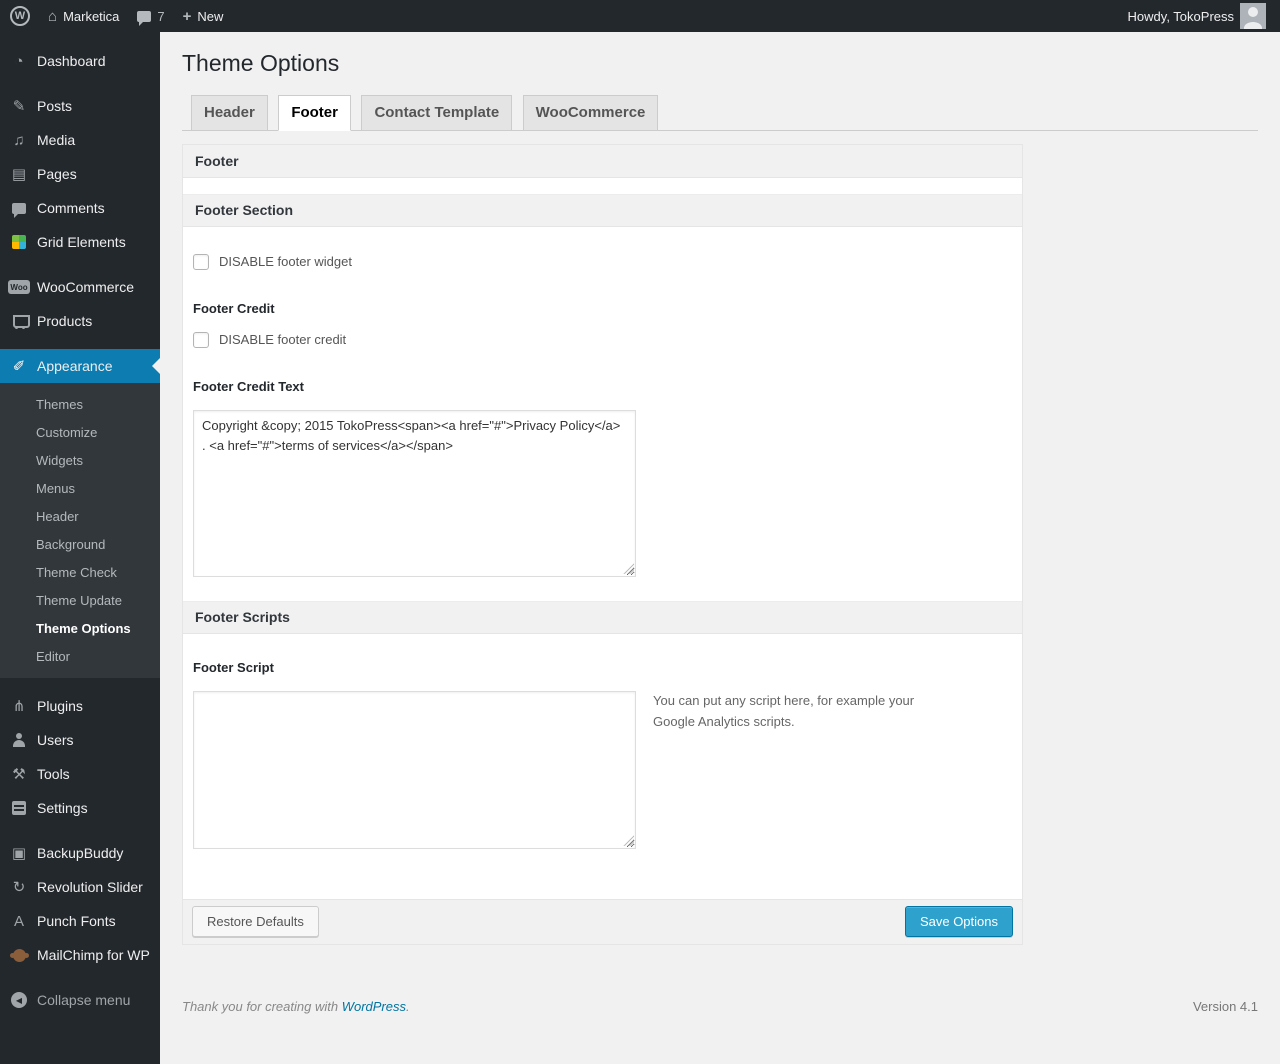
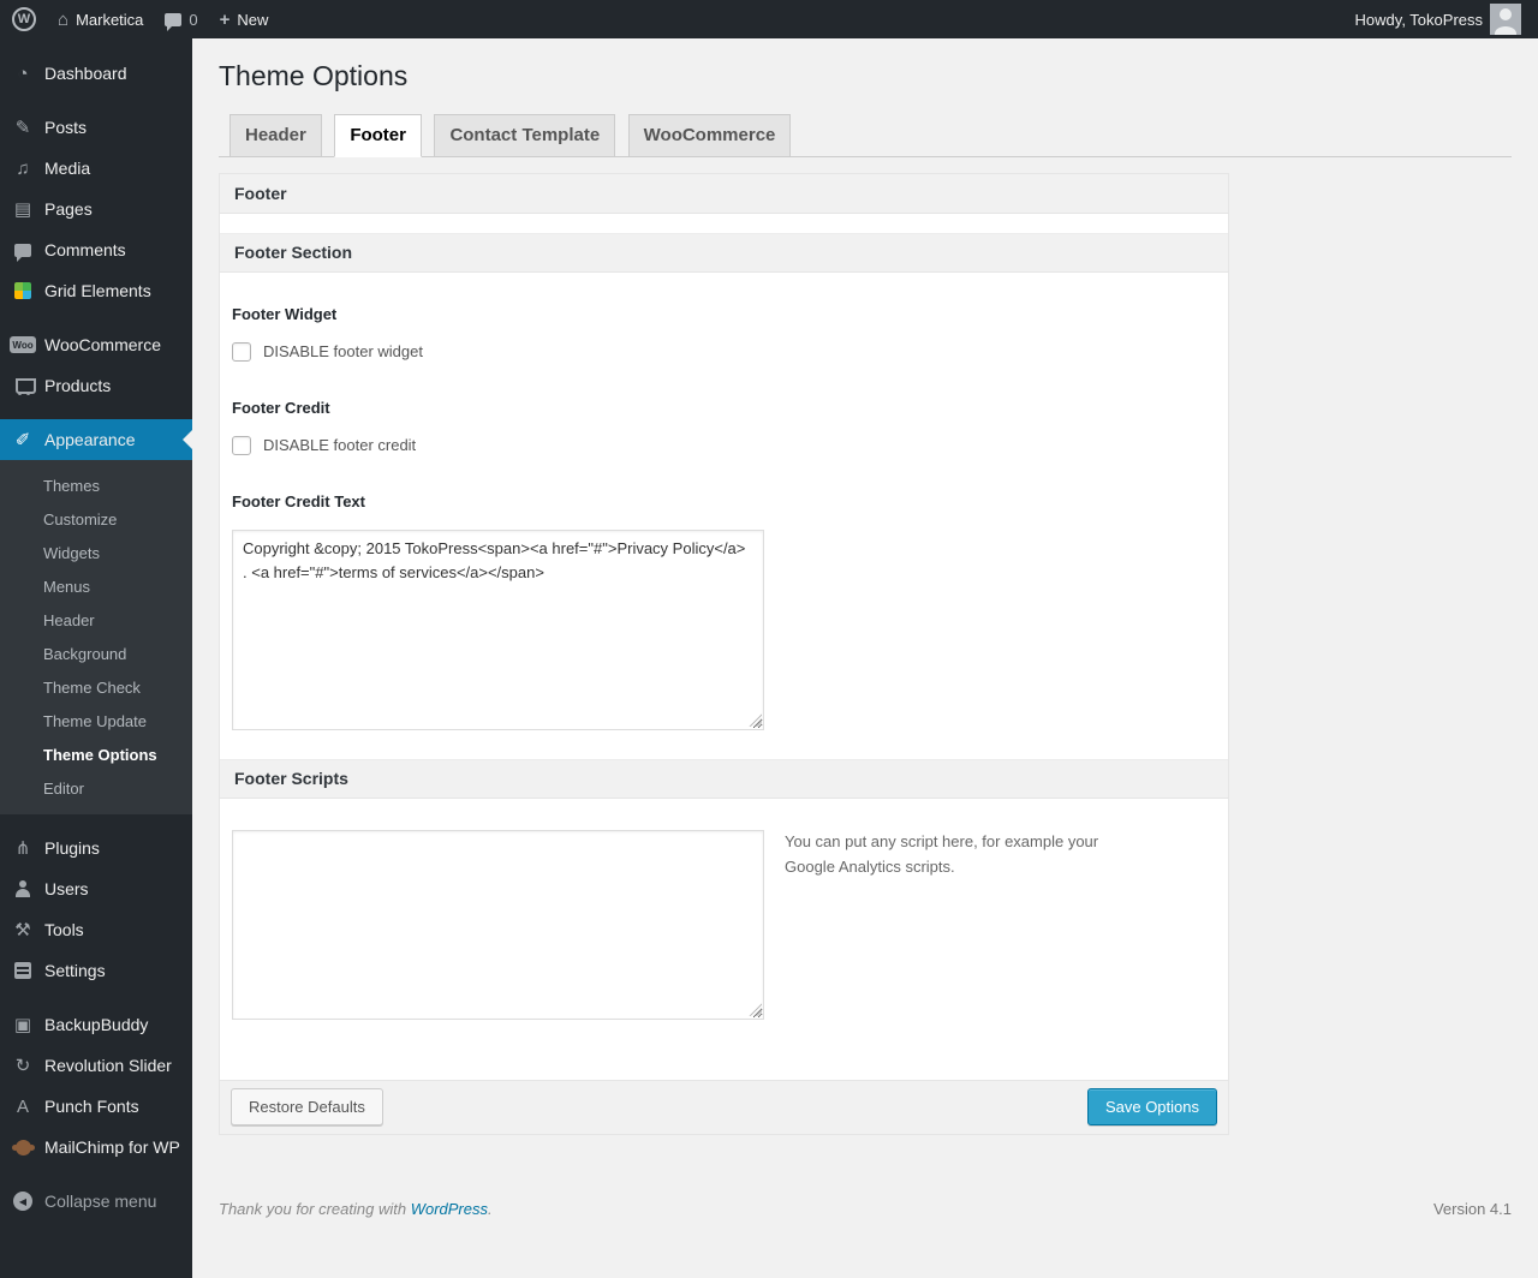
  W
  ⌂
  Marketica
- 7
+ 0
  +
  New
  Howdy, TokoPress
  ◔
  Dashboard
  ✎
  Posts
  ♫
  Media
  ▤
  Pages
  Comments
  Grid Elements
  Woo
  WooCommerce
  Products
  ✐
  Appearance
  Themes
  Customize
  Widgets
  Menus
  Header
  Background
  Theme Check
  Theme Update
  Theme Options
  Editor
  ⋔
  Plugins
  Users
  ⚒
  Tools
  Settings
  ▣
  BackupBuddy
  ↻
  Revolution Slider
  A
  Punch Fonts
  MailChimp for WP
  ◀
  Collapse menu
  Theme Options
  Header Footer Contact Template WooCommerce
  Footer
  Footer Section
+ Footer Widget
  DISABLE footer widget
  Footer Credit
  DISABLE footer credit
  Footer Credit Text
  Footer Scripts
- Footer Script
  You can put any script here, for example your Google Analytics scripts.
  Restore Defaults
  Save Options
  Thank you for creating with WordPress.
  Version 4.1
